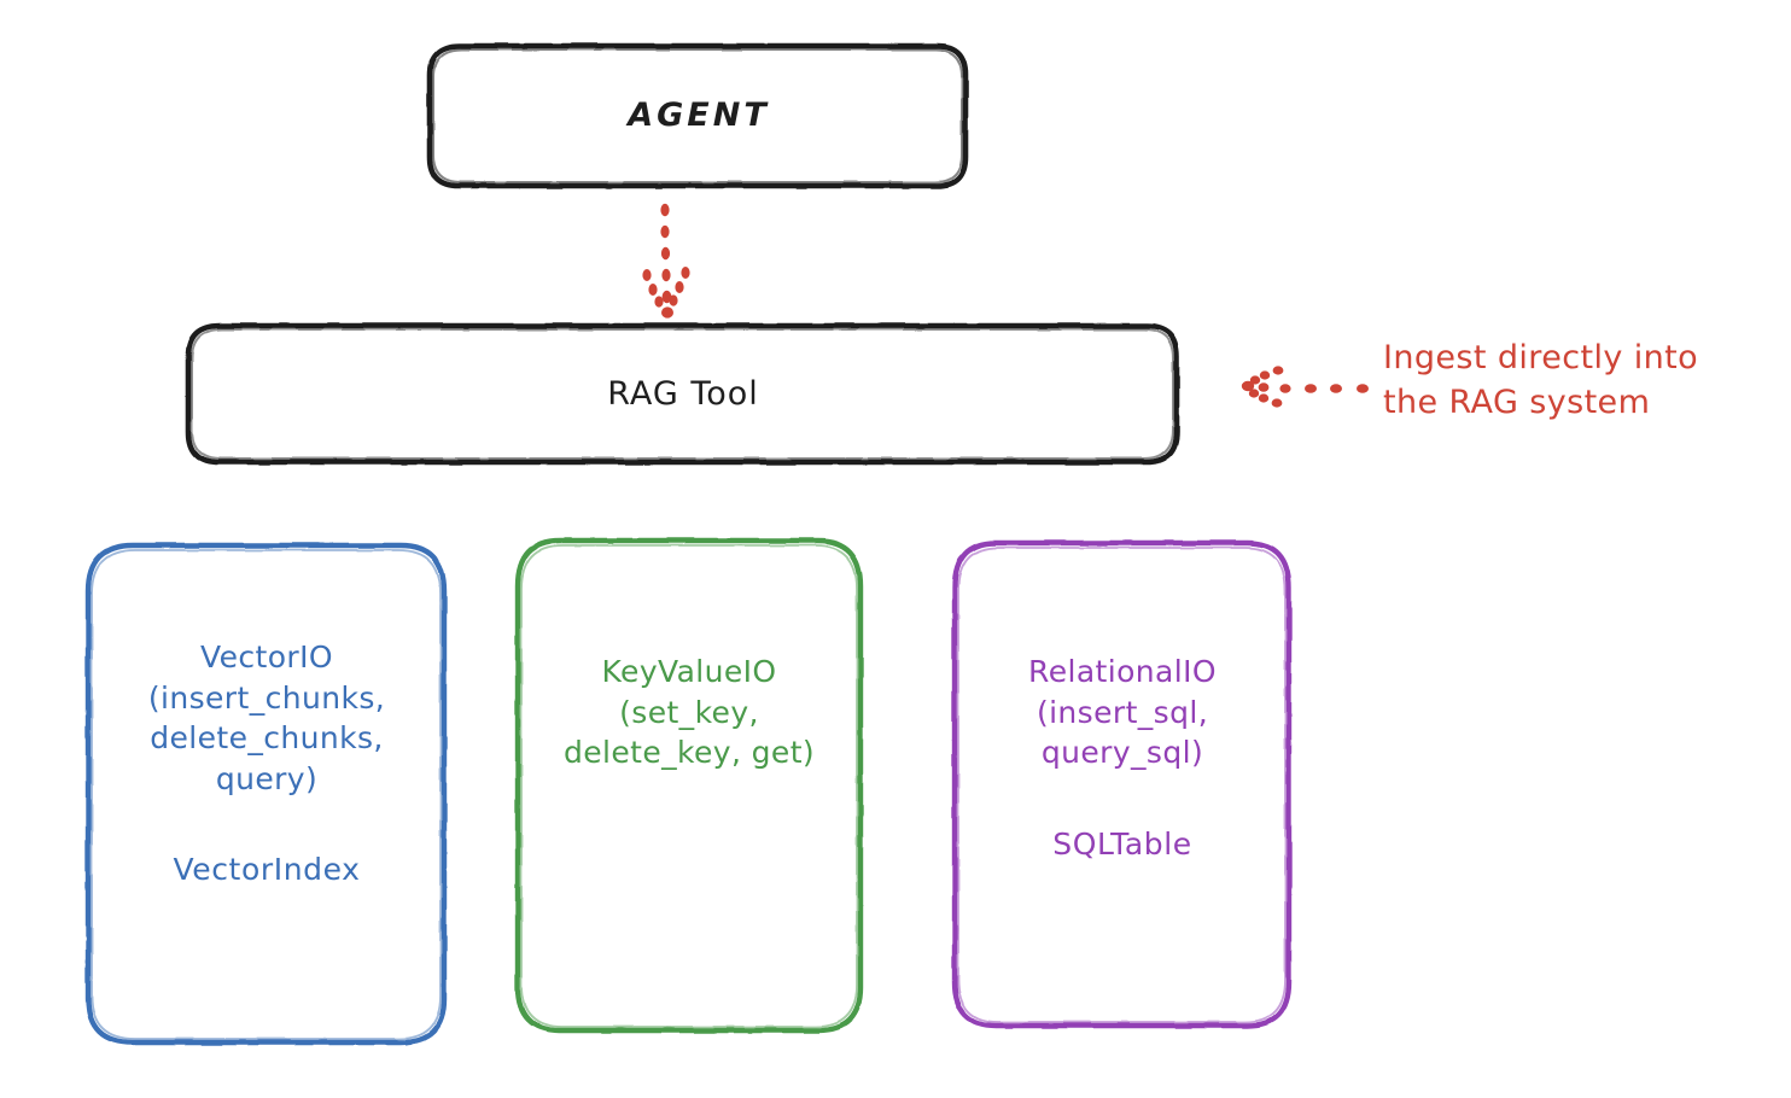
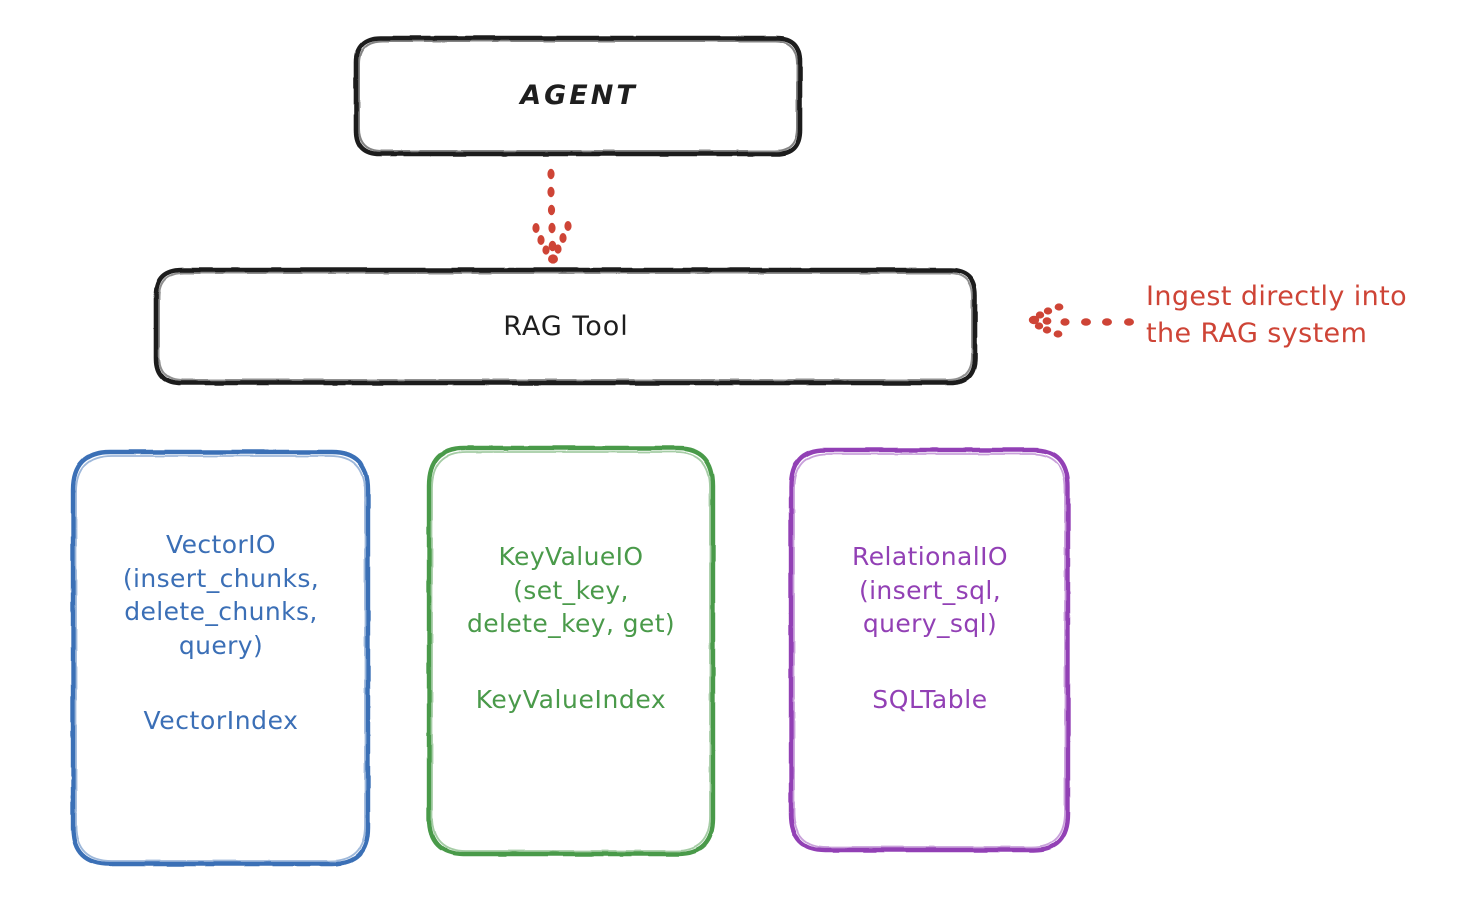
  AGENT
  RAG Tool
  VectorIO
  (insert_chunks,
  delete_chunks,
  query)
  VectorIndex
  KeyValueIO
  (set_key,
  delete_key, get)
+ KeyValueIndex
  RelationalIO
  (insert_sql,
  query_sql)
  SQLTable
  Ingest directly into
  the RAG system
